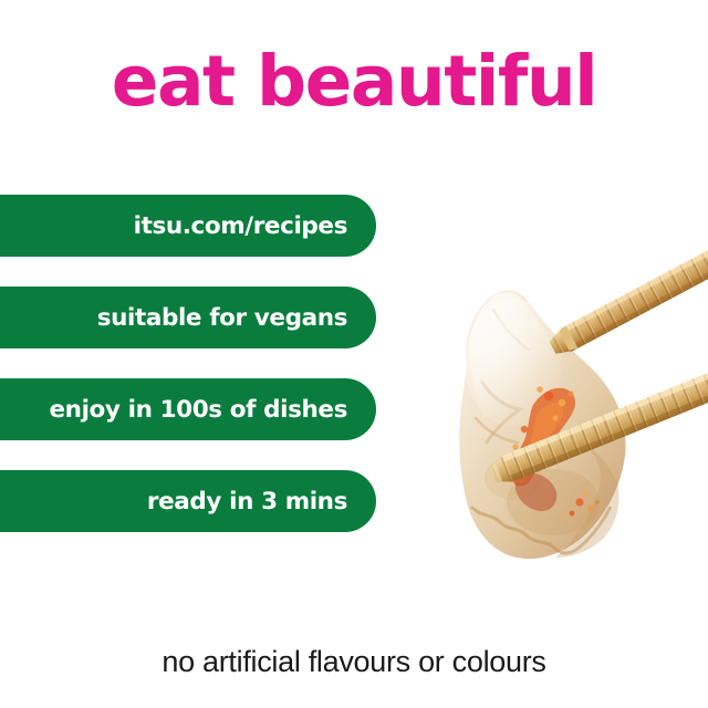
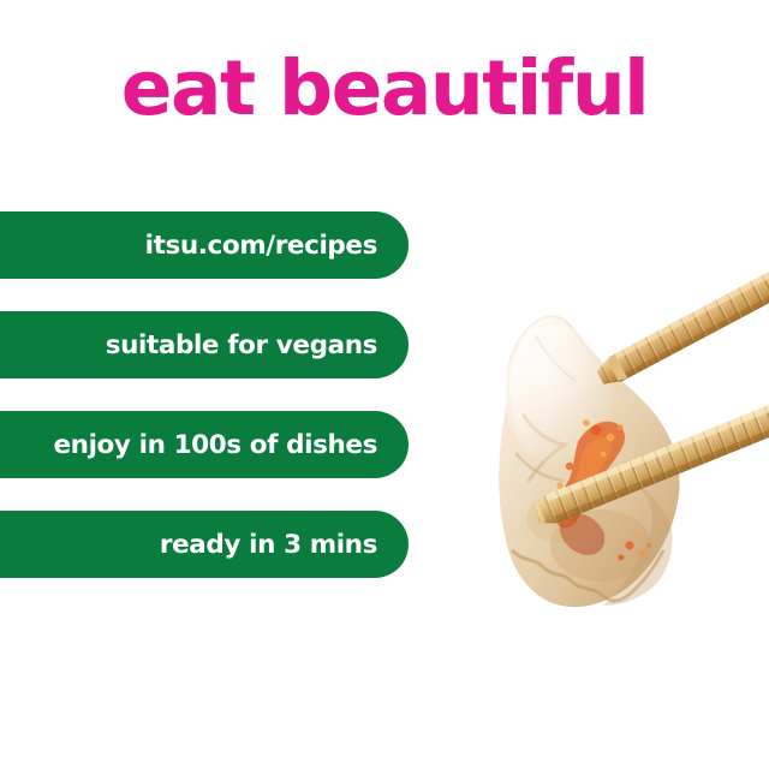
  eat beautiful
  itsu.com/recipes
  suitable for vegans
  enjoy in 100s of dishes
  ready in 3 mins
- no artificial flavours or colours
